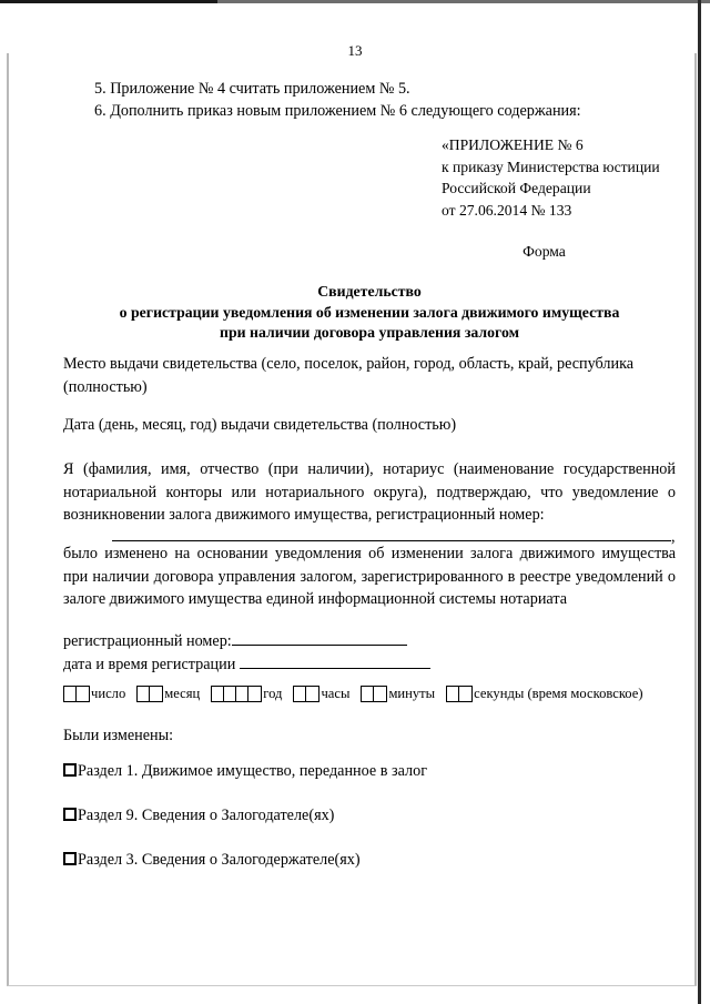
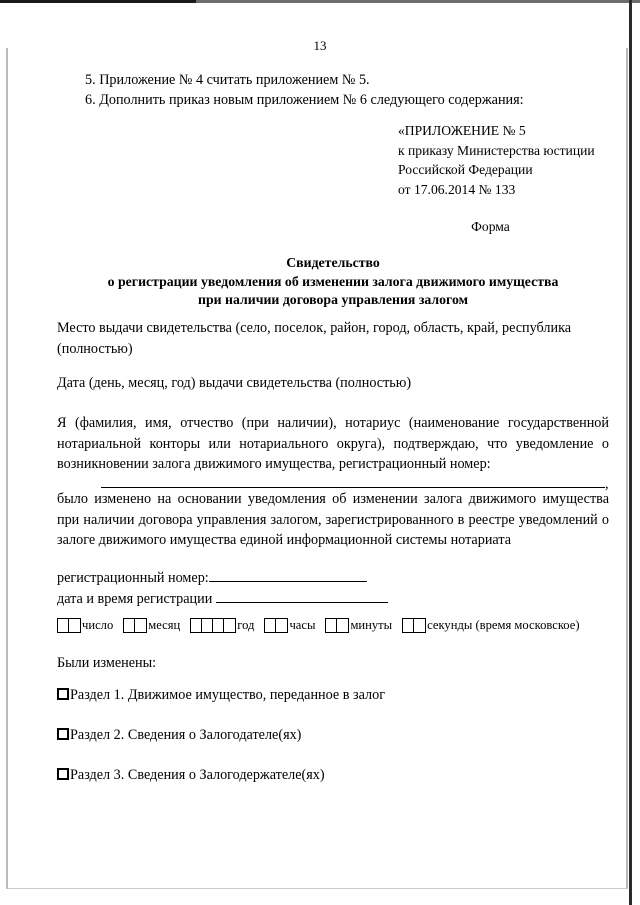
  13
  5. Приложение № 4 считать приложением № 5.
  6. Дополнить приказ новым приложением № 6 следующего содержания:
- «ПРИЛОЖЕНИЕ № 6
+ «ПРИЛОЖЕНИЕ № 5
  к приказу Министерства юстиции
  Российской Федерации
- от 27.06.2014 № 133
+ от 17.06.2014 № 133
  Форма
  Свидетельство
  о регистрации уведомления об изменении залога движимого имущества
  при наличии договора управления залогом
  Место выдачи свидетельства (село, поселок, район, город, область, край, республика
  (полностью)
  Дата (день, месяц, год) выдачи свидетельства (полностью)
  Я (фамилия, имя, отчество (при наличии), нотариус (наименование государственной нотариальной конторы или нотариального округа), подтверждаю, что уведомление о возникновении залога движимого имущества, регистрационный номер:
  ,
  было изменено на основании уведомления об изменении залога движимого имущества при наличии договора управления залогом, зарегистрированного в реестре уведомлений о залоге движимого имущества единой информационной системы нотариата
  регистрационный номер:
  дата и время регистрации
  число месяц год часы минуты секунды (время московское)
  Были изменены:
  Раздел 1. Движимое имущество, переданное в залог
- Раздел 9. Сведения о Залогодателе(ях)
+ Раздел 2. Сведения о Залогодателе(ях)
  Раздел 3. Сведения о Залогодержателе(ях)
